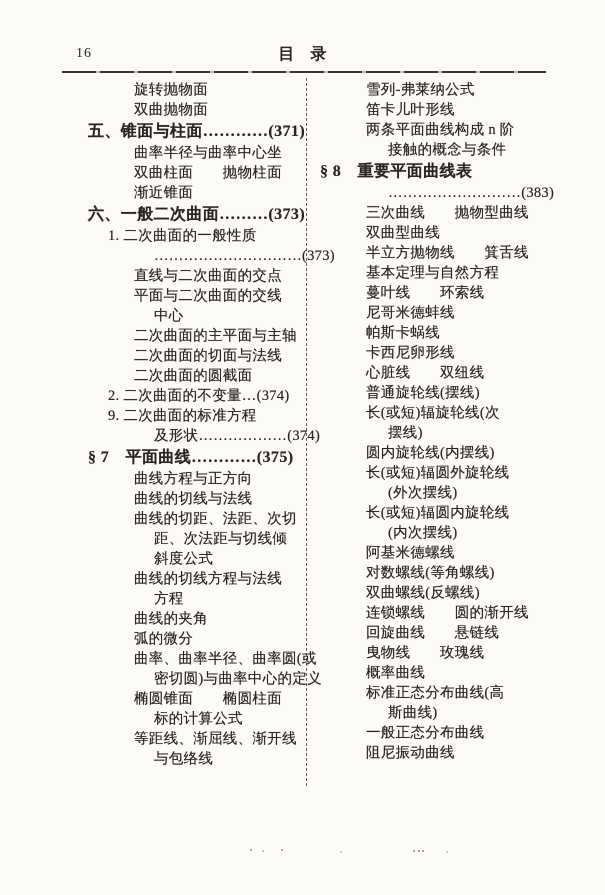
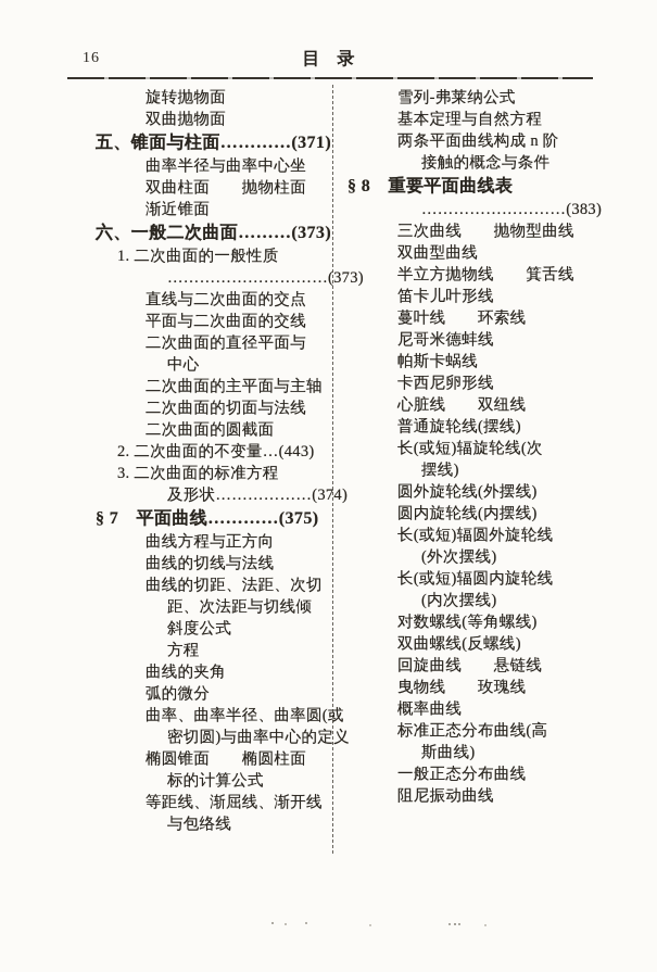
  16
  目 录
  旋转抛物面
  双曲抛物面
  五、锥面与柱面…………(371)
  曲率半径与曲率中心坐
  双曲柱面 抛物柱面
  渐近锥面
  六、一般二次曲面………(373)
  1. 二次曲面的一般性质
  …………………………(373)
  直线与二次曲面的交点
  平面与二次曲面的交线
+ 二次曲面的直径平面与
  中心
  二次曲面的主平面与主轴
  二次曲面的切面与法线
  二次曲面的圆截面
- 2. 二次曲面的不变量…(374)
+ 2. 二次曲面的不变量…(443)
- 9. 二次曲面的标准方程
+ 3. 二次曲面的标准方程
  及形状………………(374)
  § 7 平面曲线…………(375)
  曲线方程与正方向
  曲线的切线与法线
  曲线的切距、法距、次切
  距、次法距与切线倾
  斜度公式
- 曲线的切线方程与法线
  方程
  曲线的夹角
  弧的微分
  曲率、曲率半径、曲率圆(或
  密切圆)与曲率中心的定义
  椭圆锥面 椭圆柱面
  标的计算公式
  等距线、渐屈线、渐开线
  与包络线
  雪列-弗莱纳公式
- 笛卡儿叶形线
+ 基本定理与自然方程
  两条平面曲线构成 n 阶
  接触的概念与条件
  § 8 重要平面曲线表
  ………………………(383)
  三次曲线 抛物型曲线
  双曲型曲线
  半立方抛物线 箕舌线
- 基本定理与自然方程
+ 笛卡儿叶形线
  蔓叶线 环索线
  尼哥米德蚌线
  帕斯卡蜗线
  卡西尼卵形线
  心脏线 双纽线
  普通旋轮线(摆线)
  长(或短)辐旋轮线(次
  摆线)
+ 圆外旋轮线(外摆线)
  圆内旋轮线(内摆线)
  长(或短)辐圆外旋轮线
  (外次摆线)
  长(或短)辐圆内旋轮线
  (内次摆线)
- 阿基米德螺线
  对数螺线(等角螺线)
  双曲螺线(反螺线)
- 连锁螺线 圆的渐开线
  回旋曲线 悬链线
  曳物线 玫瑰线
  概率曲线
  标准正态分布曲线(高
  斯曲线)
  一般正态分布曲线
  阻尼振动曲线
